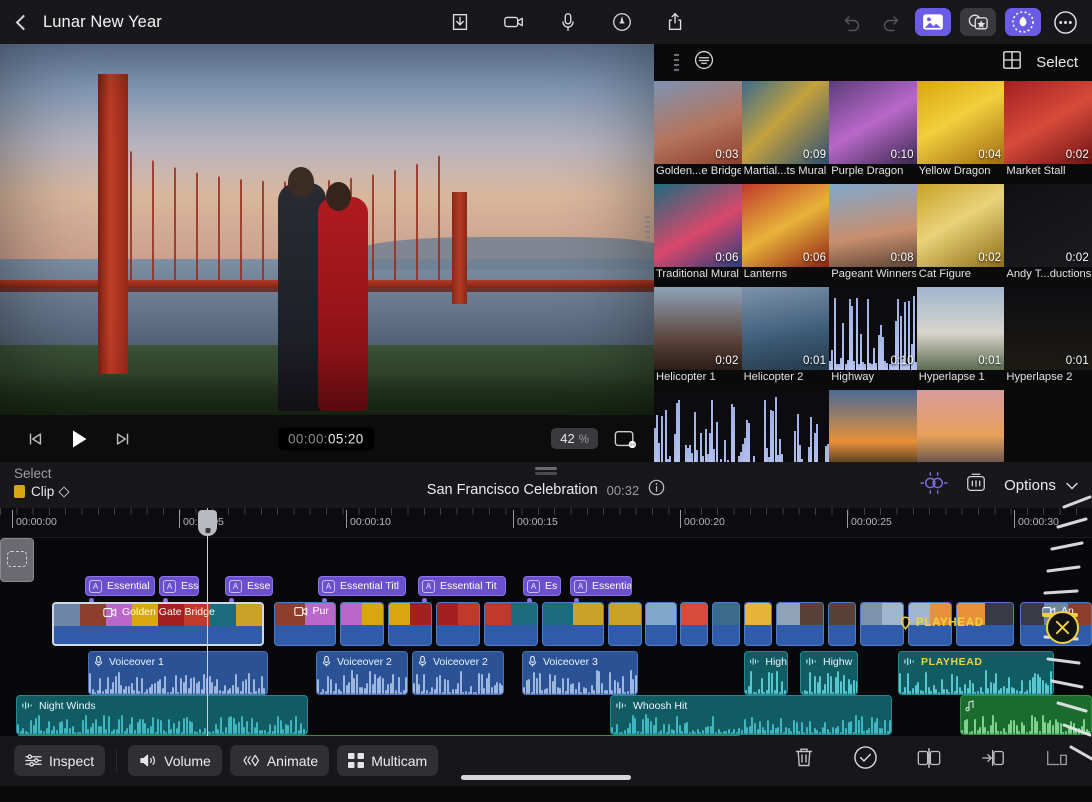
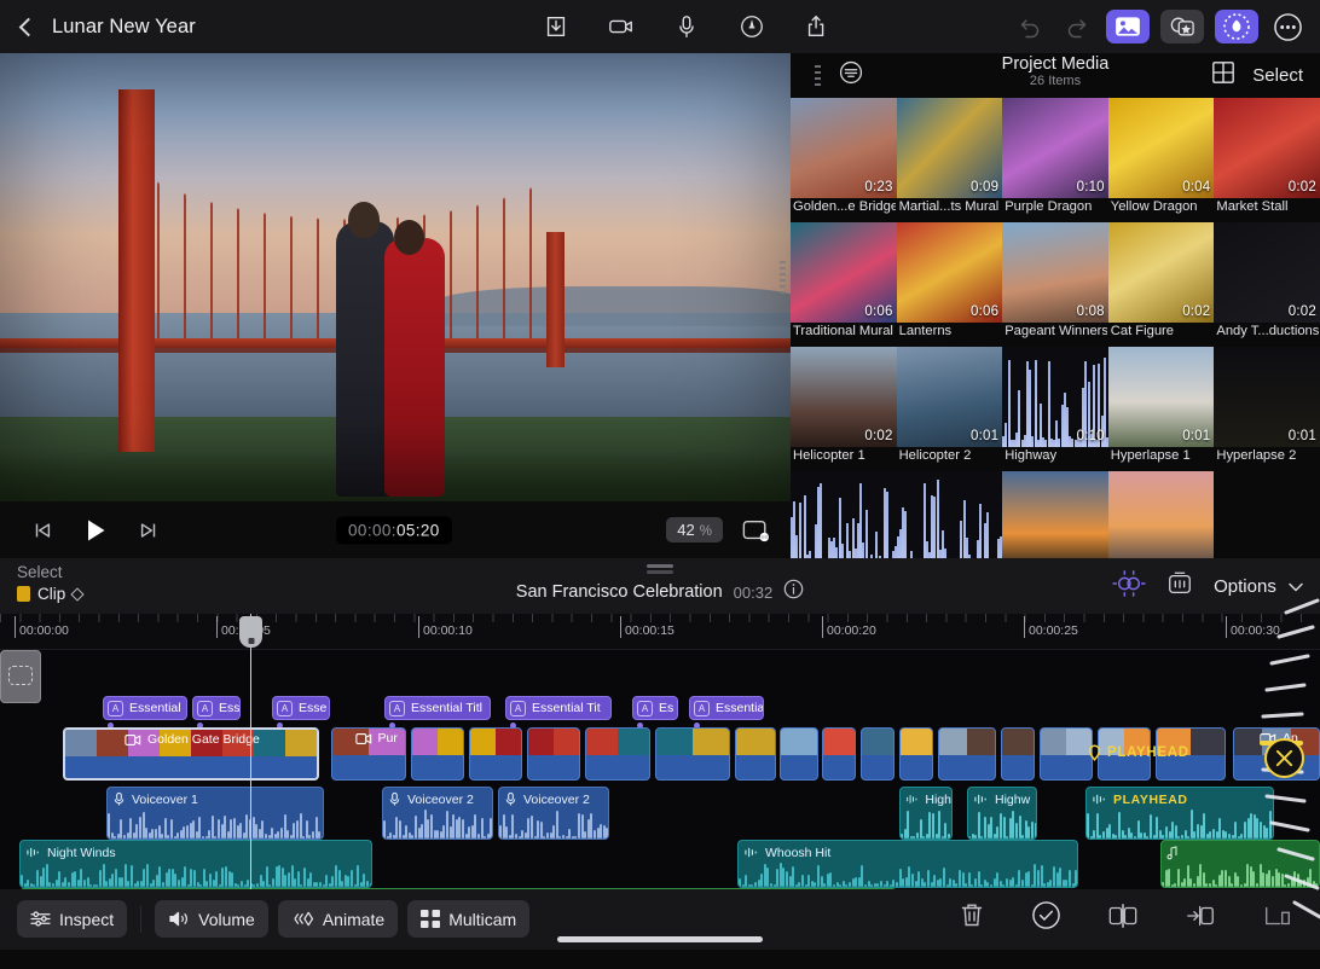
  Lunar New Year
  00:00:05:20
  42
  %
+ Project Media
+ 26 Items
  Select
- 0:03
+ 0:23
  Golden...e Bridge
  0:09
  Martial...ts Mural
  0:10
  Purple Dragon
  0:04
  Yellow Dragon
  0:02
  Market Stall
  0:06
  Traditional Mural
  0:06
  Lanterns
  0:08
  Pageant Winners
  0:02
  Cat Figure
  0:02
  Andy T...ductions
  0:02
  Helicopter 1
  0:01
  Helicopter 2
  0:10
  Highway
  0:01
  Hyperlapse 1
  0:01
  Hyperlapse 2
  Select
  Clip
  San Francisco Celebration
  00:32
  Options
  00:00:00
  00:00:10
  00:00:15
  00:00:20
  00:00:25
  00:00:30
  A
  Essential
  A
  Ess
  A
  Esse
  A
  Essential Titl
  A
  Essential Tit
  A
  Es
  A
  Essentia
  Golden Gate Bride
  Pur
  Voiceover 1
  Voiceover 2
  Voiceover 2
- Voiceover 3
  High
  Highw
  PLAYHEAD
  Night Winds
  Whoosh Hit
  PLAYHEAD
  Inspect
  Volume
  Animate
  Multicam
